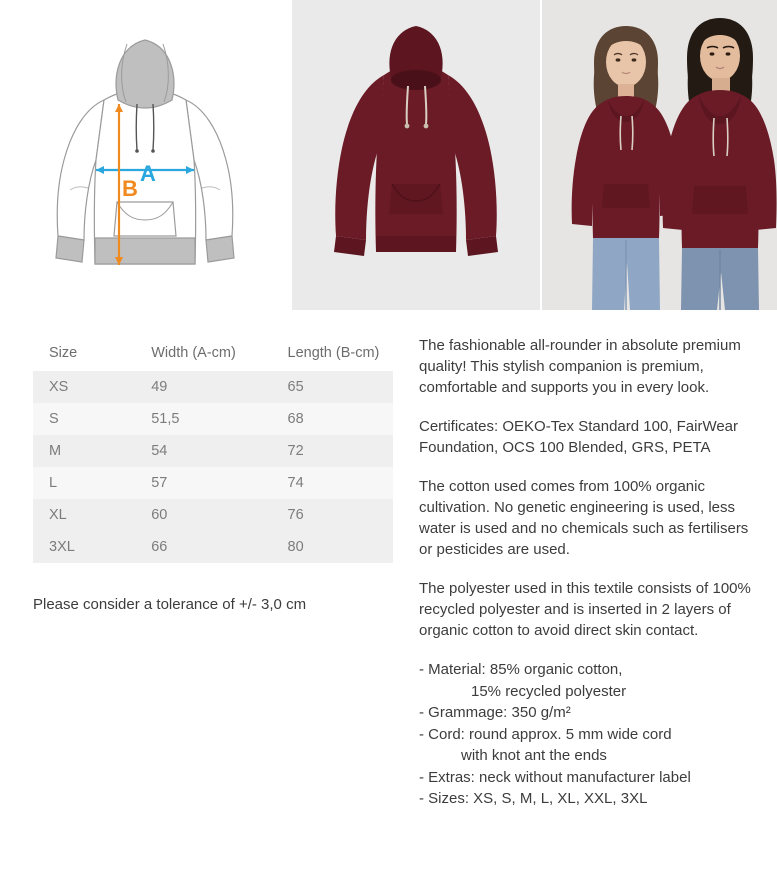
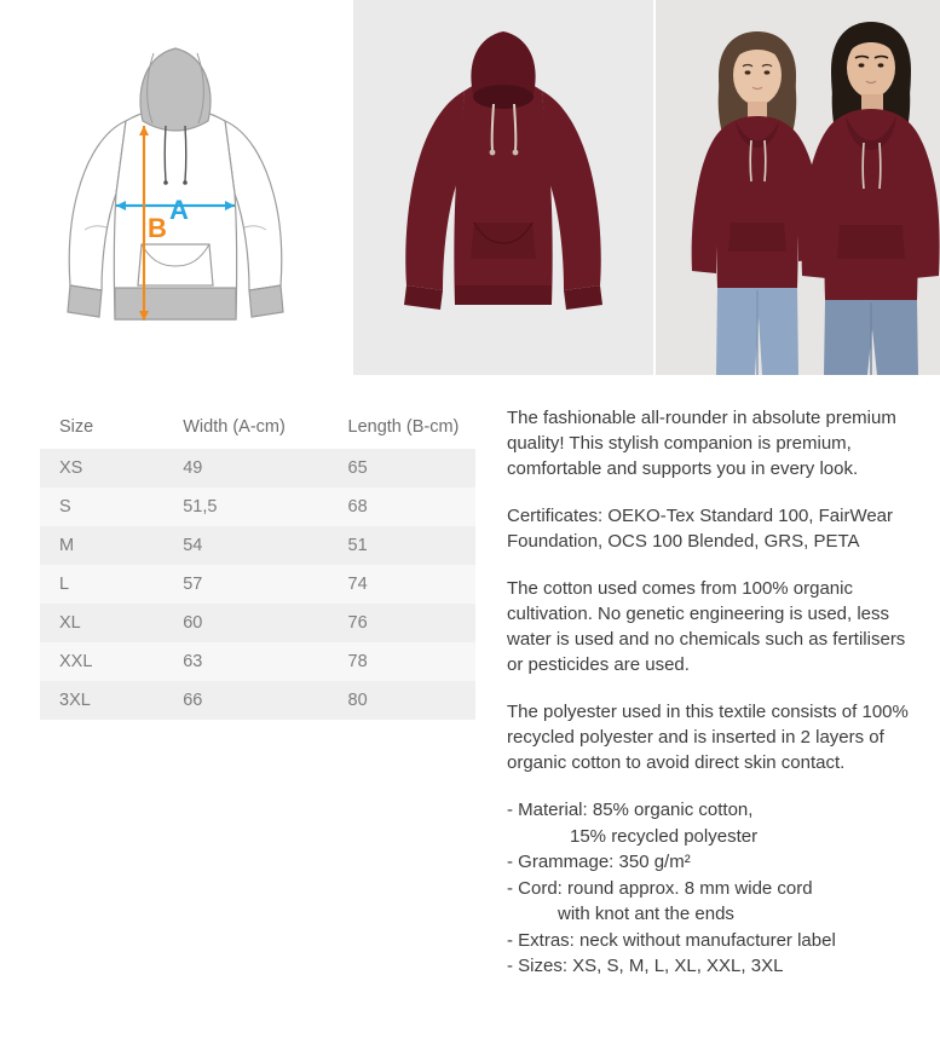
  A
  B
  Size	Width (A-cm)	Length (B-cm)
  XS	49	65
  S	51,5	68
- M	54	72
+ M	54	51
  L	57	74
  XL	60	76
+ XXL	63	78
  3XL	66	80
- Please consider a tolerance of +/- 3,0 cm
  The fashionable all-rounder in absolute premium quality! This stylish companion is premium, comfortable and supports you in every look.
  Certificates: OEKO-Tex Standard 100, FairWear Foundation, OCS 100 Blended, GRS, PETA
  The cotton used comes from 100% organic cultivation. No genetic engineering is used, less water is used and no chemicals such as fertilisers or pesticides are used.
  The polyester used in this textile consists of 100% recycled polyester and is inserted in 2 layers of organic cotton to avoid direct skin contact.
  - Material: 85% organic cotton,
  15% recycled polyester
  - Grammage: 350 g/m²
- - Cord: round approx. 5 mm wide cord
+ - Cord: round approx. 8 mm wide cord
  with knot ant the ends
  - Extras: neck without manufacturer label
  - Sizes: XS, S, M, L, XL, XXL, 3XL
